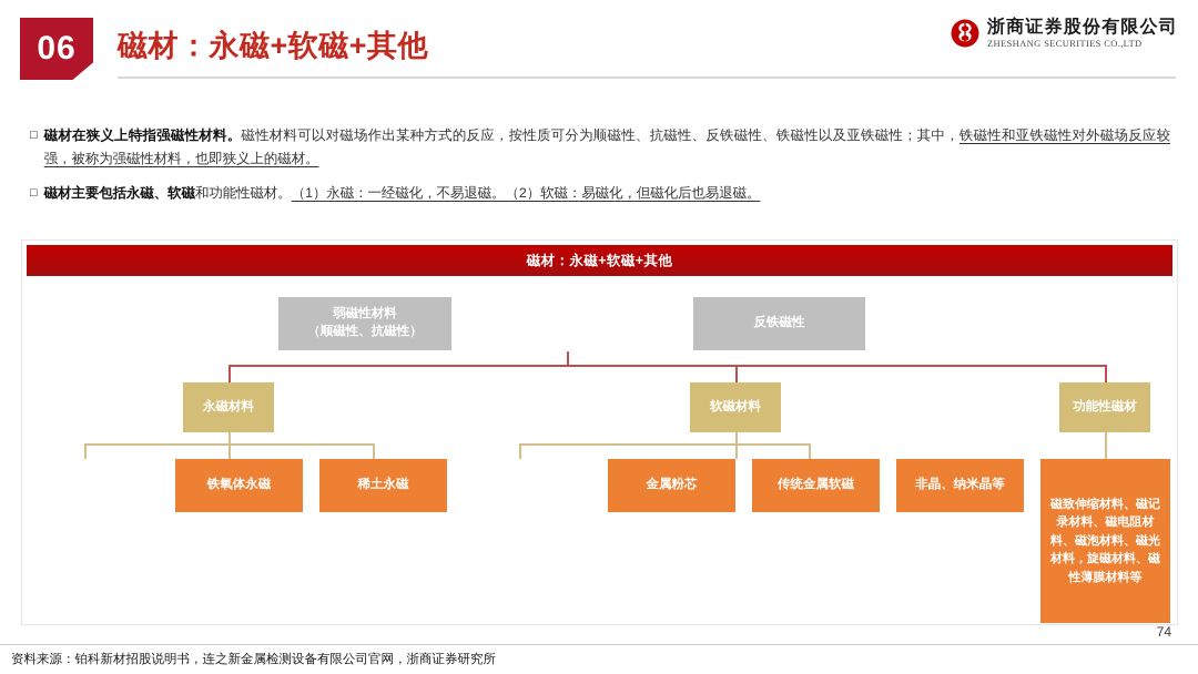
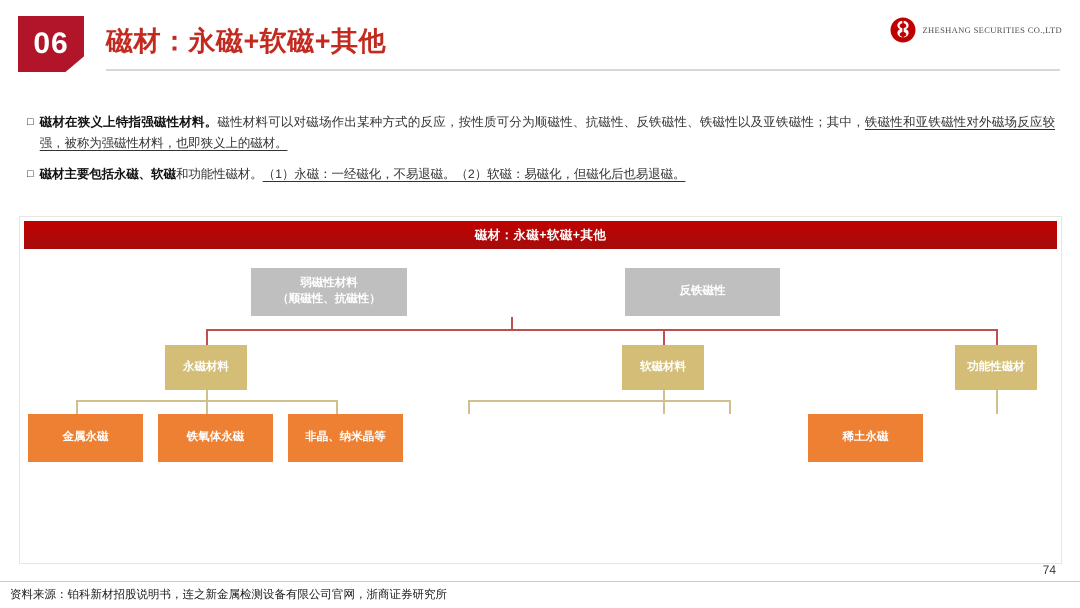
  06
  磁材：永磁+软磁+其他
- 浙商证券股份有限公司
  ZHESHANG SECURITIES CO.,LTD
  □
  磁材在狭义上特指强磁性材料。磁性材料可以对磁场作出某种方式的反应，按性质可分为顺磁性、抗磁性、反铁磁性、铁磁性以及亚铁磁性；其中，铁磁性和亚铁磁性对外磁场反应较强，被称为强磁性材料，也即狭义上的磁材。
  □
  磁材主要包括永磁、软磁和功能性磁材。（1）永磁：一经磁化，不易退磁。（2）软磁：易磁化，但磁化后也易退磁。
  磁材：永磁+软磁+其他
  弱磁性材料
  （顺磁性、抗磁性）
  反铁磁性
  永磁材料
  软磁材料
  功能性磁材
+ 金属永磁
  铁氧体永磁
- 稀土永磁
+ 非晶、纳米晶等
- 金属粉芯
- 传统金属软磁
- 非晶、纳米晶等
+ 稀土永磁
- 磁致伸缩材料、磁记录材料、磁电阻材料、磁泡材料、磁光材料，旋磁材料、磁性薄膜材料等
  74
  资料来源：铂科新材招股说明书，连之新金属检测设备有限公司官网，浙商证券研究所
